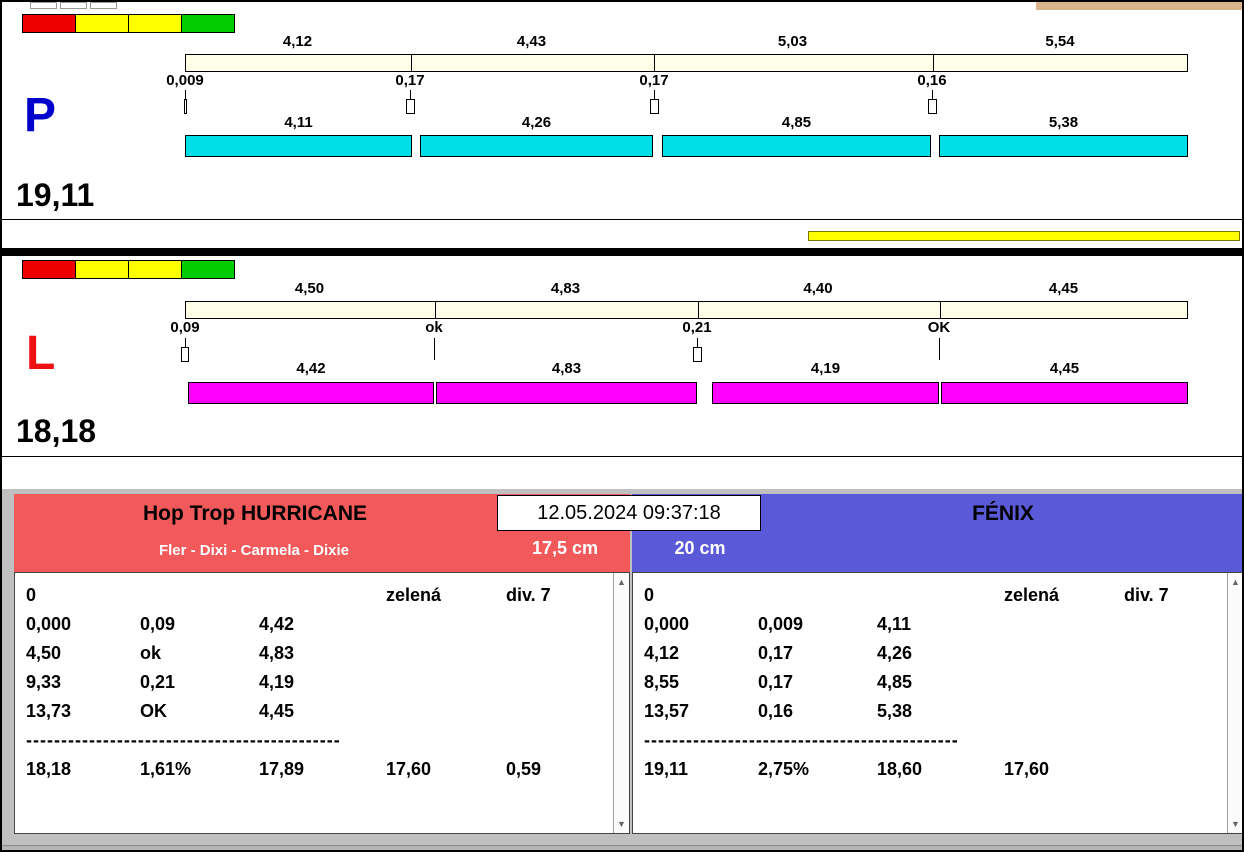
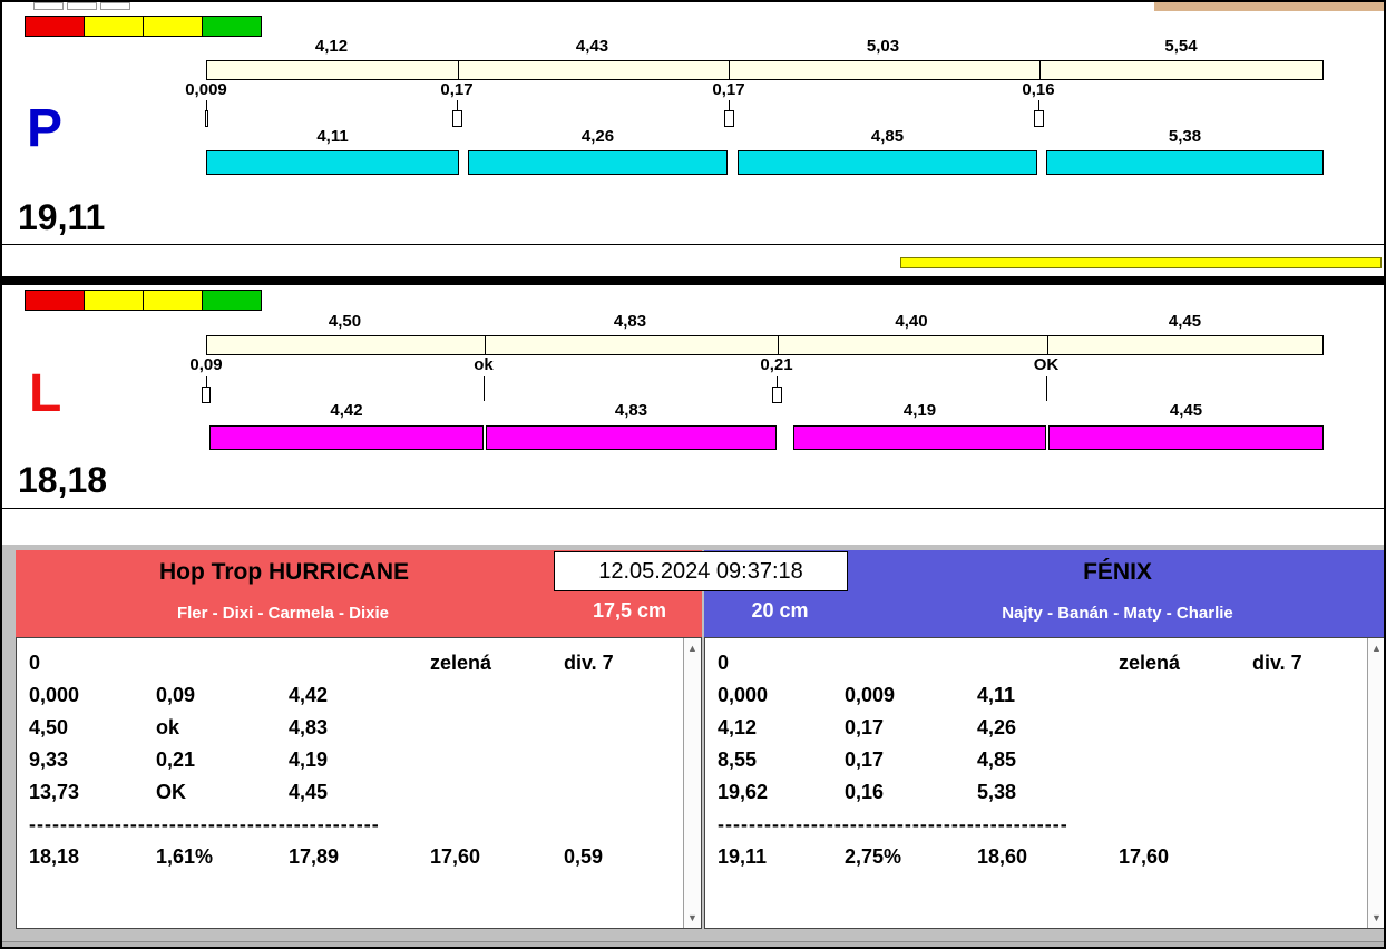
  P
  4,12
  4,43
  5,03
  5,54
  0,009
  0,17
  0,17
  0,16
  4,11
  4,26
  4,85
  5,38
  19,11
  L
  4,50
  4,83
  4,40
  4,45
  0,09
  ok
  0,21
  OK
  4,42
  4,83
  4,19
  4,45
  18,18
  Hop Trop HURRICANE
  Fler - Dixi - Carmela - Dixie
  17,5 cm
  12.05.2024 09:37:18
  FÉNIX
  20 cm
+ Najty - Banán - Maty - Charlie
  0
  zelená
  div. 7
  0,000
  0,09
  4,42
  4,50
  ok
  4,83
  9,33
  0,21
  4,19
  13,73
  OK
  4,45
  ---------------------------------------------
  18,18
  1,61%
  17,89
  17,60
  0,59
  ▲
  ▼
  0
  zelená
  div. 7
  0,000
  0,009
  4,11
  4,12
  0,17
  4,26
  8,55
  0,17
  4,85
- 13,57
+ 19,62
  0,16
  5,38
  ---------------------------------------------
  19,11
  2,75%
  18,60
  17,60
  ▲
  ▼
